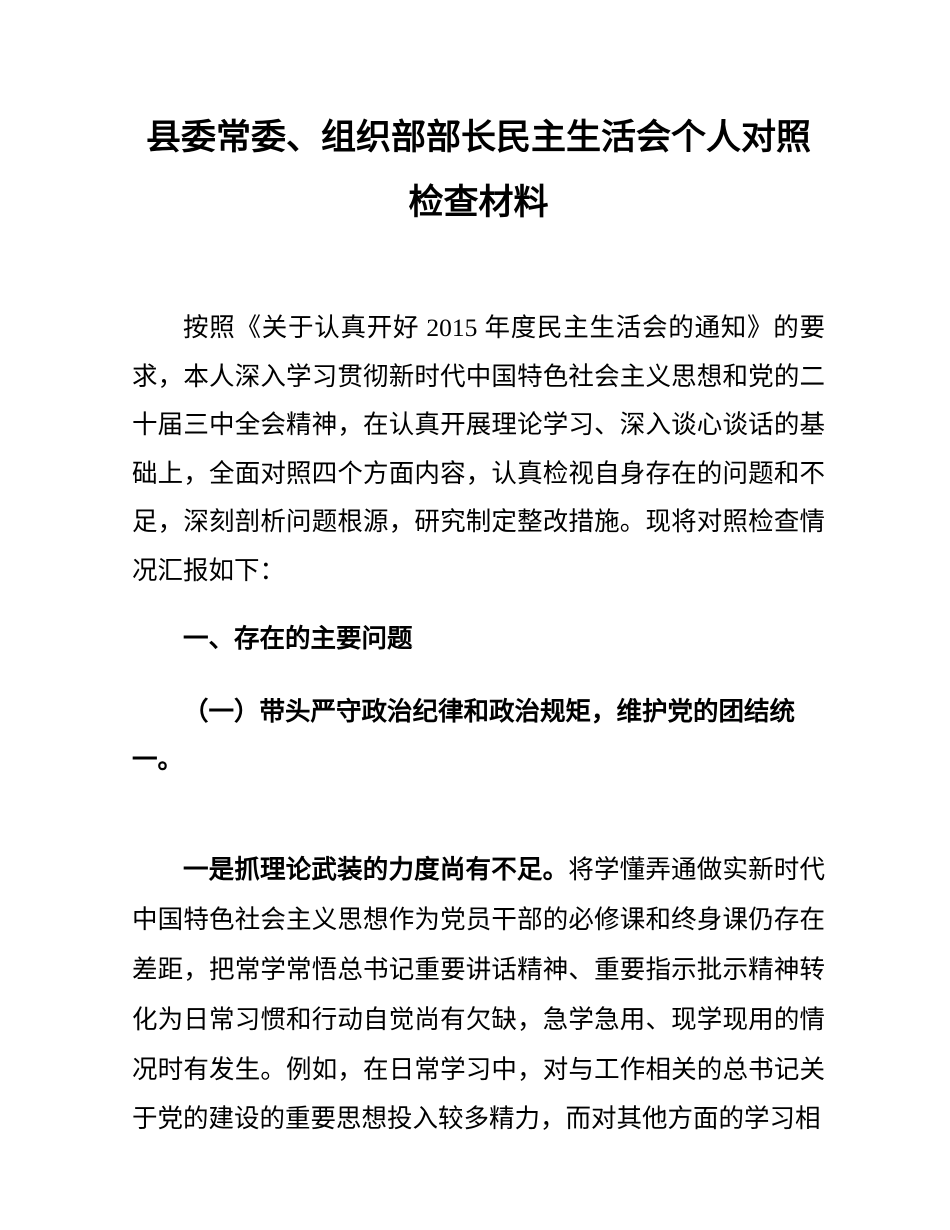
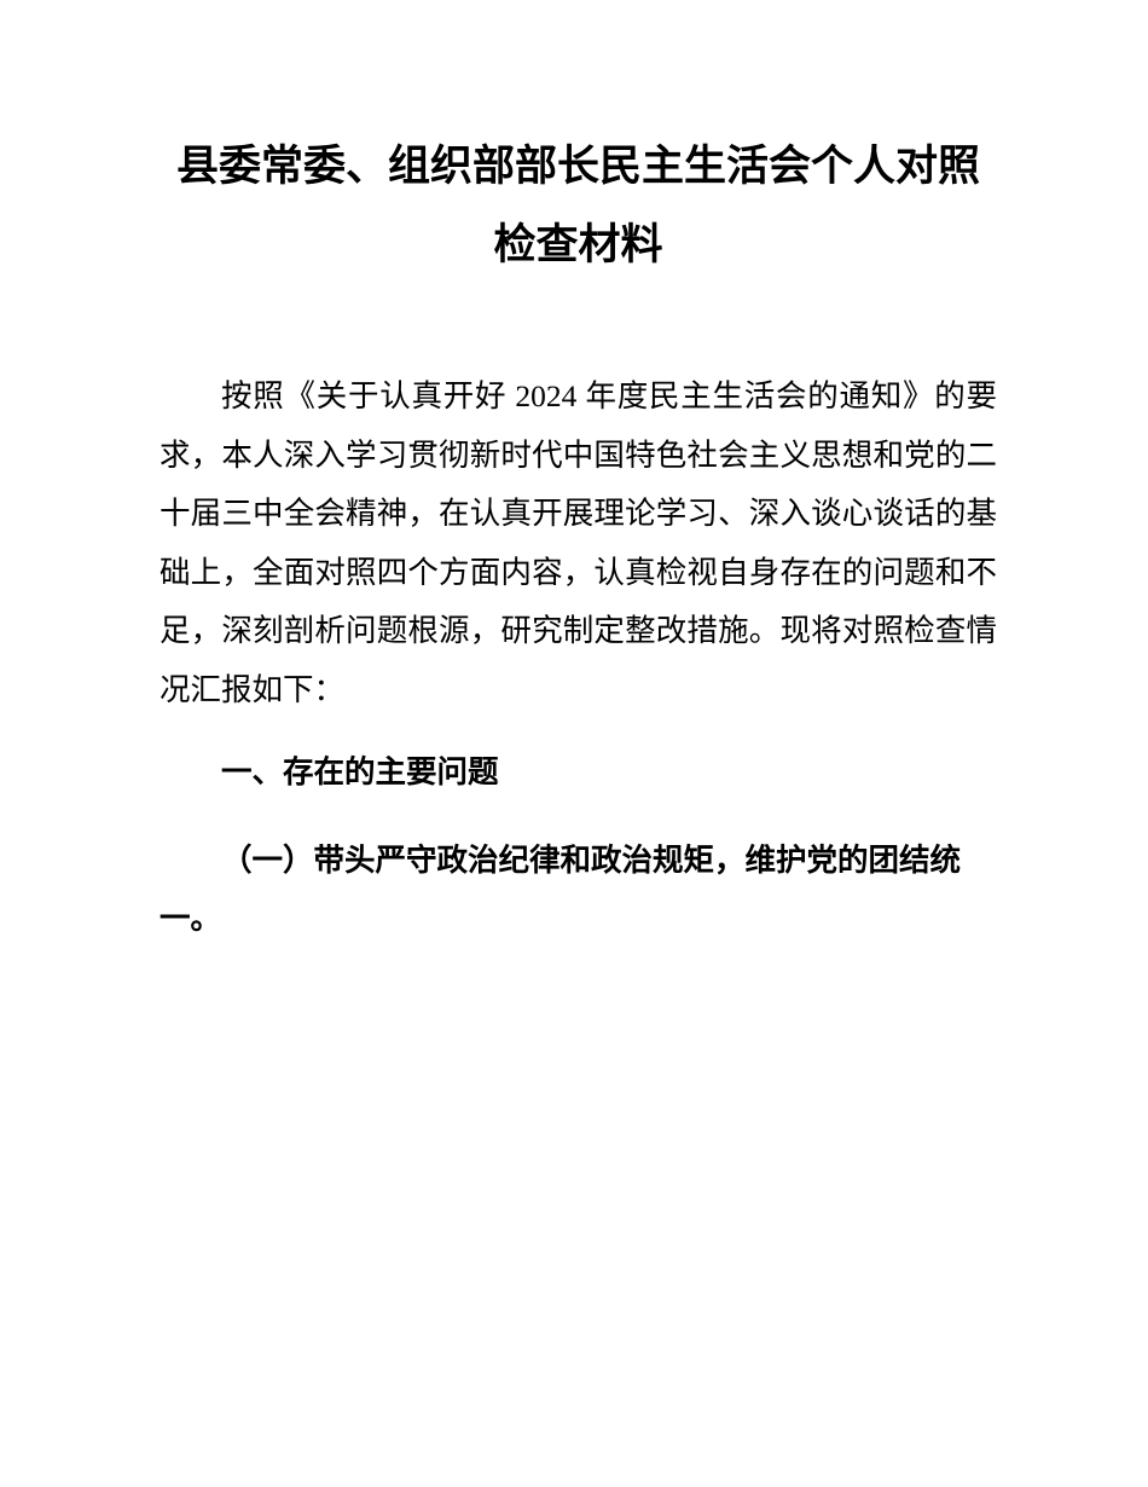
  县委常委、组织部部长民主生活会个人对照检查材料
- 按照《关于认真开好 2015 年度民主生活会的通知》的要求，本人深入学习贯彻新时代中国特色社会主义思想和党的二十届三中全会精神，在认真开展理论学习、深入谈心谈话的基础上，全面对照四个方面内容，认真检视自身存在的问题和不足，深刻剖析问题根源，研究制定整改措施。现将对照检查情况汇报如下：
+ 按照《关于认真开好 2024 年度民主生活会的通知》的要求，本人深入学习贯彻新时代中国特色社会主义思想和党的二十届三中全会精神，在认真开展理论学习、深入谈心谈话的基础上，全面对照四个方面内容，认真检视自身存在的问题和不足，深刻剖析问题根源，研究制定整改措施。现将对照检查情况汇报如下：
  一、存在的主要问题
  （一）带头严守政治纪律和政治规矩，维护党的团结统一。
- 一是抓理论武装的力度尚有不足。将学懂弄通做实新时代中国特色社会主义思想作为党员干部的必修课和终身课仍存在差距，把常学常悟总书记重要讲话精神、重要指示批示精神转化为日常习惯和行动自觉尚有欠缺，急学急用、现学现用的情况时有发生。例如，在日常学习中，对与工作相关的总书记关于党的建设的重要思想投入较多精力，而对其他方面的学习相
